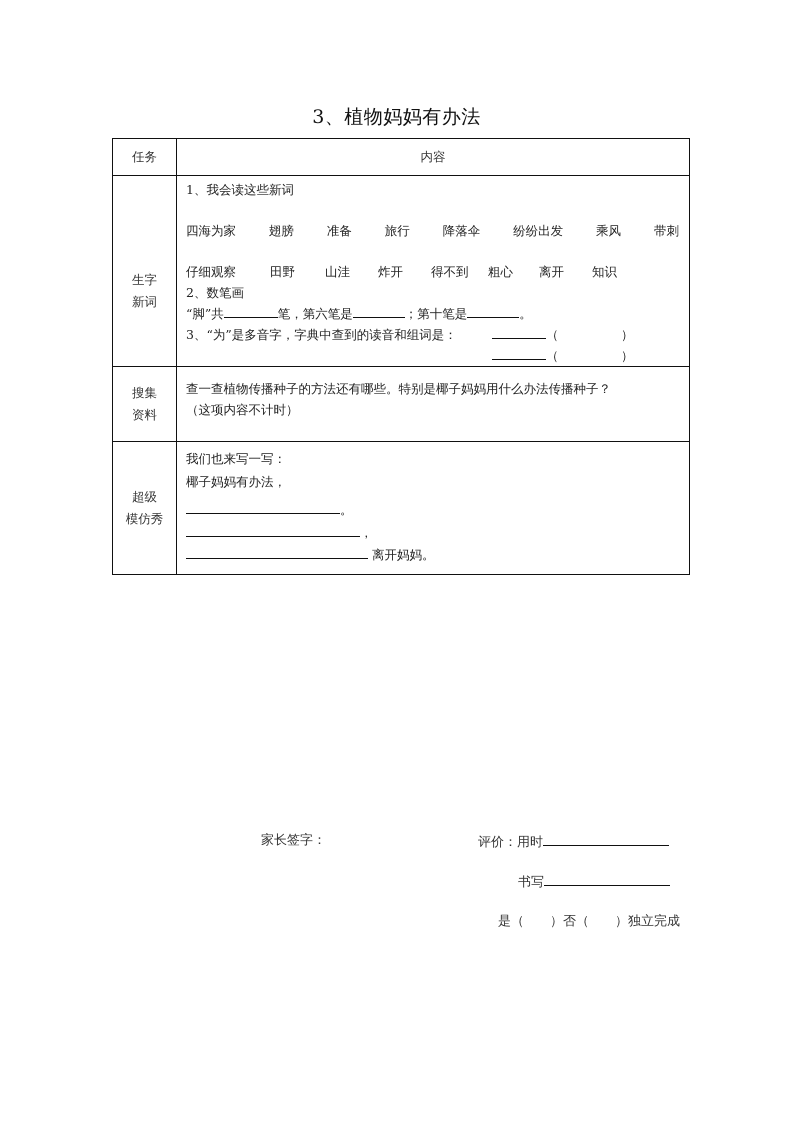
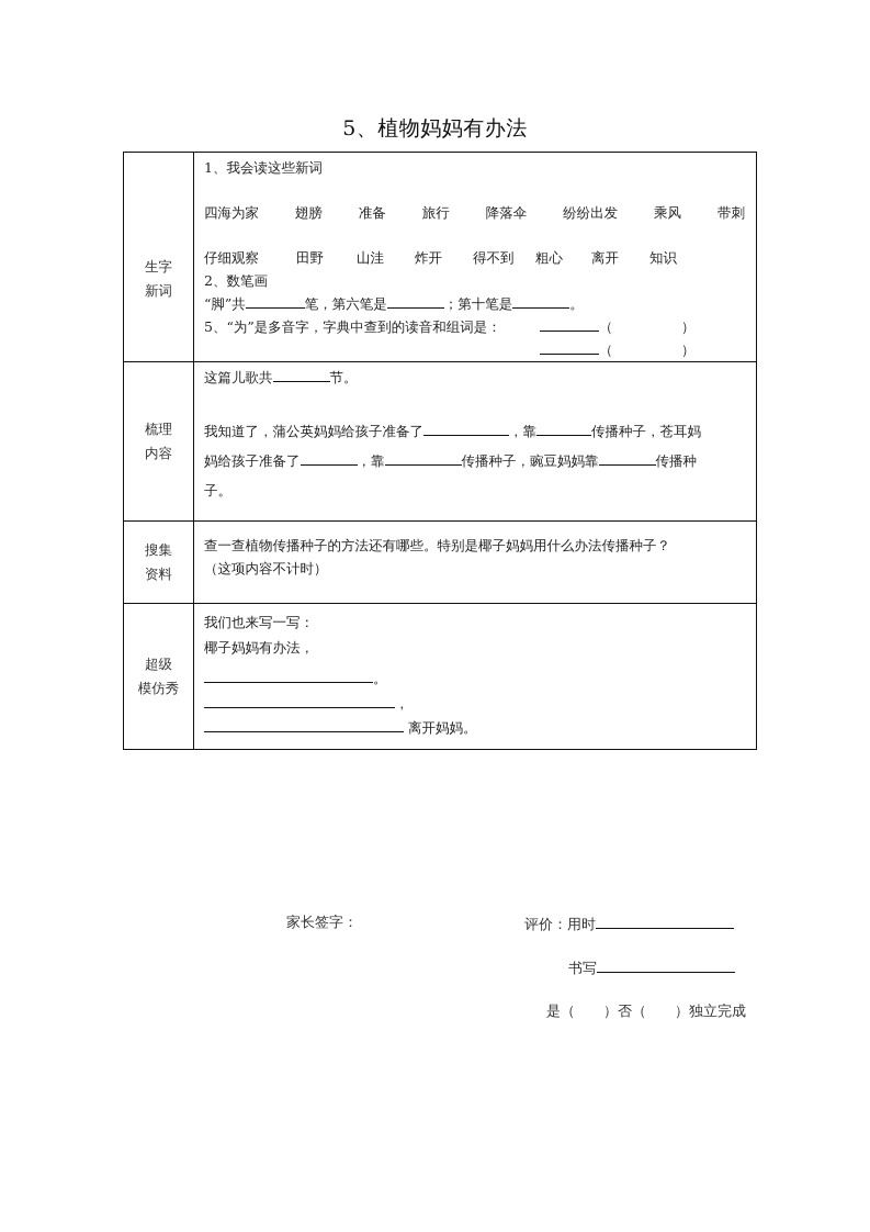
- 3、植物妈妈有办法
+ 5、植物妈妈有办法
- 任务	内容
- 生字 新词	1、我会读这些新词 四海为家 翅膀 准备 旅行 降落伞 纷纷出发 乘风 带刺 仔细观察 田野 山洼 炸开 得不到 粗心 离开 知识 2、数笔画 “脚”共 笔，第六笔是 ；第十笔是 。 3、“为”是多音字，字典中查到的读音和组词是： （ ） （ ）
+ 生字 新词	1、我会读这些新词 四海为家 翅膀 准备 旅行 降落伞 纷纷出发 乘风 带刺 仔细观察 田野 山洼 炸开 得不到 粗心 离开 知识 2、数笔画 “脚”共 笔，第六笔是 ；第十笔是 。 5、“为”是多音字，字典中查到的读音和组词是： （ ） （ ）
+ 梳理 内容	这篇儿歌共 节。 我知道了，蒲公英妈妈给孩子准备了 ，靠 传播种子，苍耳妈 妈给孩子准备了 ，靠 传播种子，豌豆妈妈靠 传播种 子。
  搜集 资料	查一查植物传播种子的方法还有哪些。特别是椰子妈妈用什么办法传播种子？ （这项内容不计时）
  超级 模仿秀	我们也来写一写： 椰子妈妈有办法， 。 ， 离开妈妈。
  家长签字：
  评价：用时
  书写
  是（ ）否（ ）独立完成
